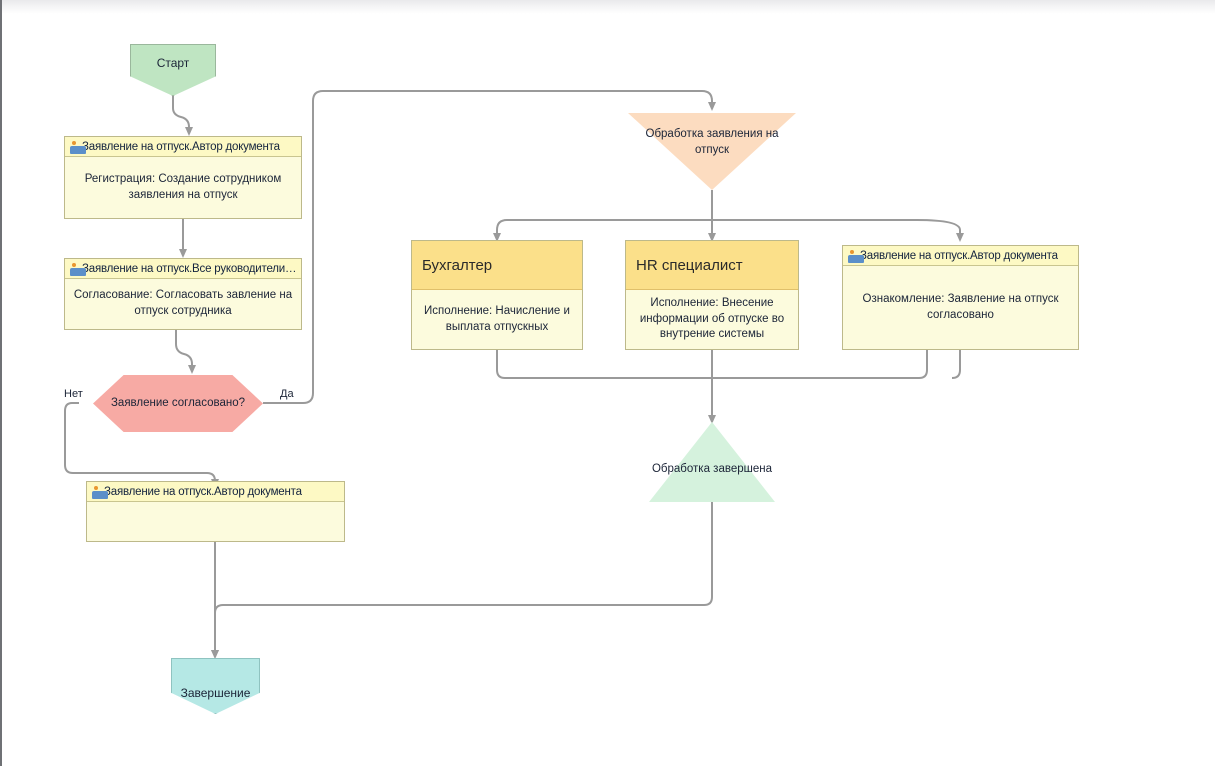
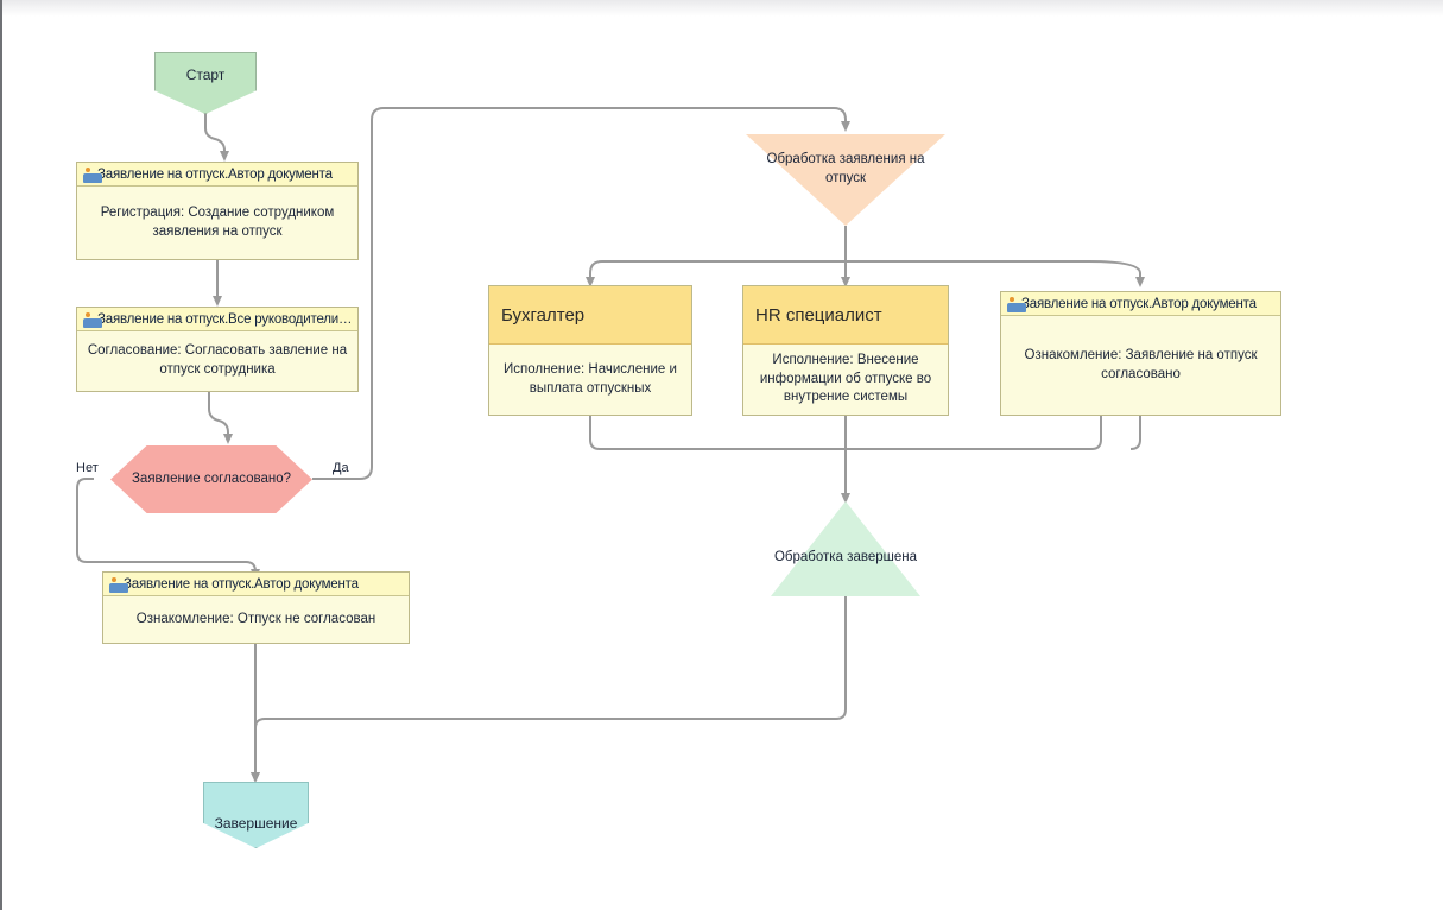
  Старт
  аявление на отпуск.Автор документа
  Регистрация: Создание сотрудником заявления на отпуск
  аявление на отпуск.Все руководители а
  Согласование: Согласовать завление на отпуск сотрудника
  Заявление согласовано?
  Нет
  Да
  аявление на отпуск.Автор документа
+ Ознакомление: Отпуск не согласован
  Завершение
  Обработка заявления на отпуск
  Бухгалтер
  Исполнение: Начисление и выплата отпускных
  HR специалист
  Исполнение: Внесение информации об отпуске во внутрение системы
  аявление на отпуск.Автор документа
  Ознакомление: Заявление на отпуск согласовано
  Обработка завершена
